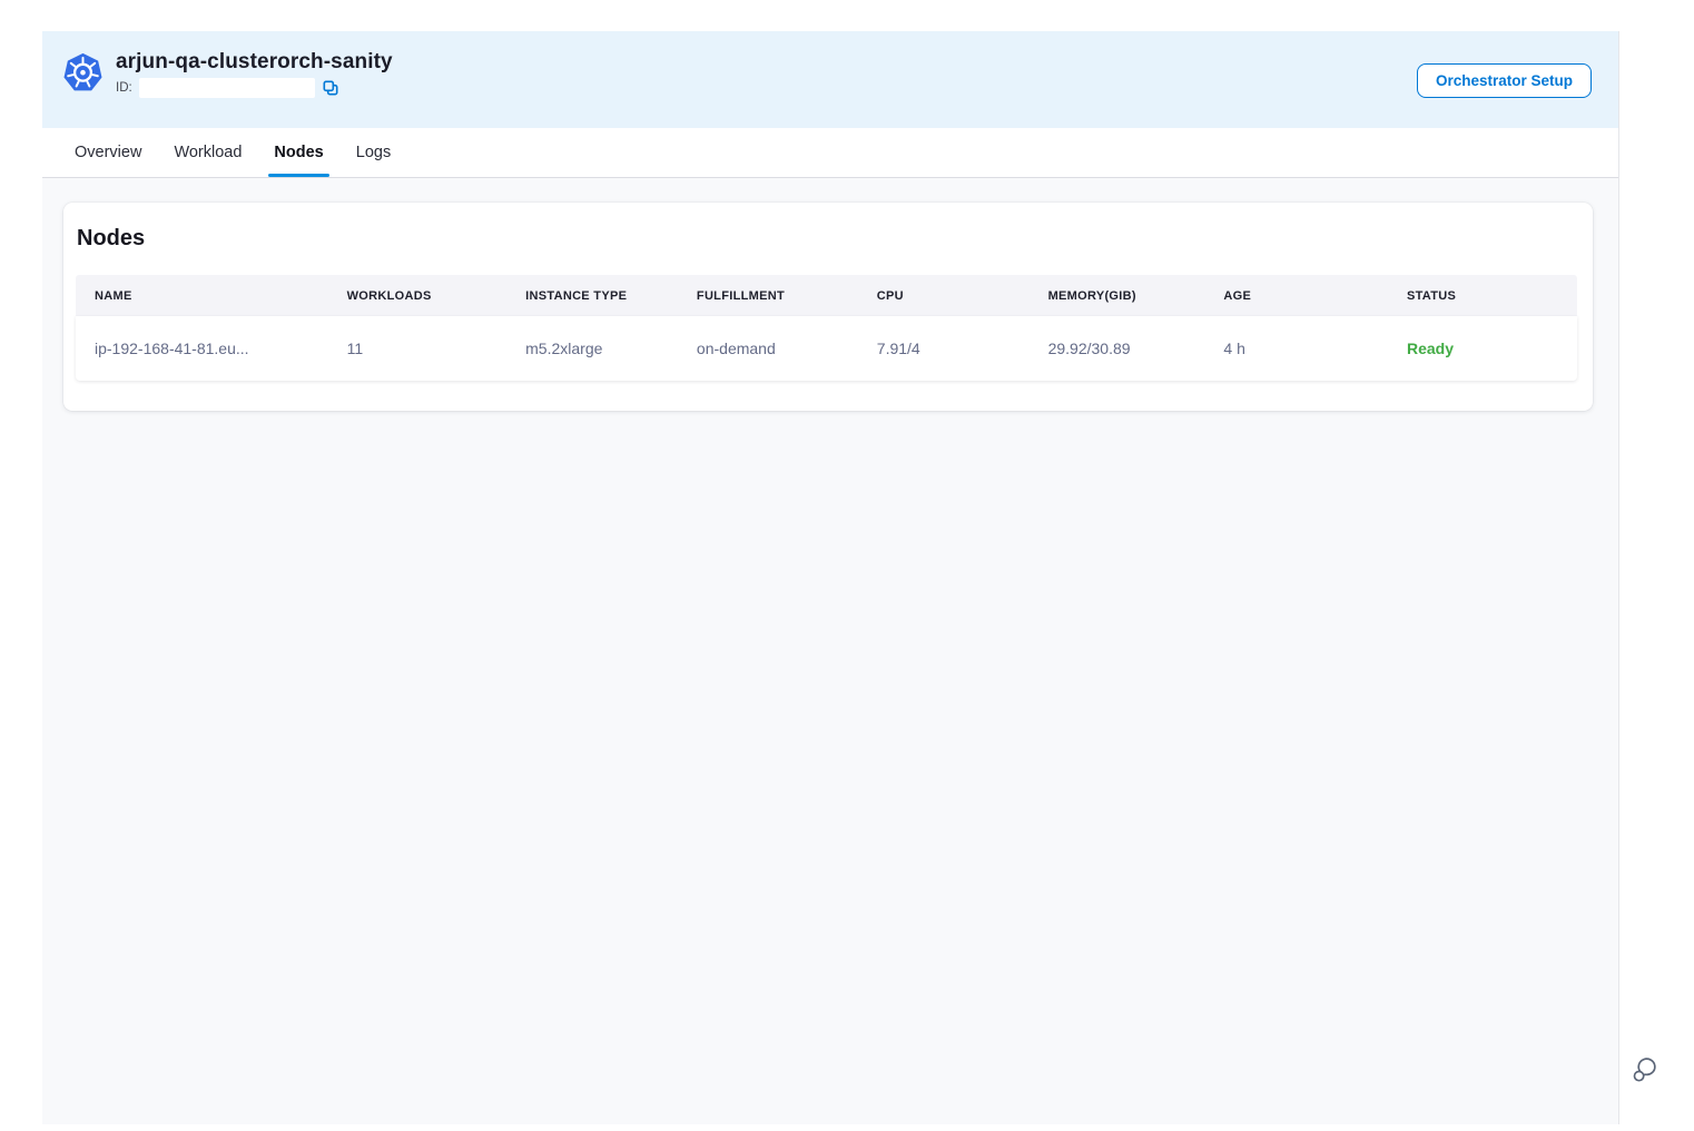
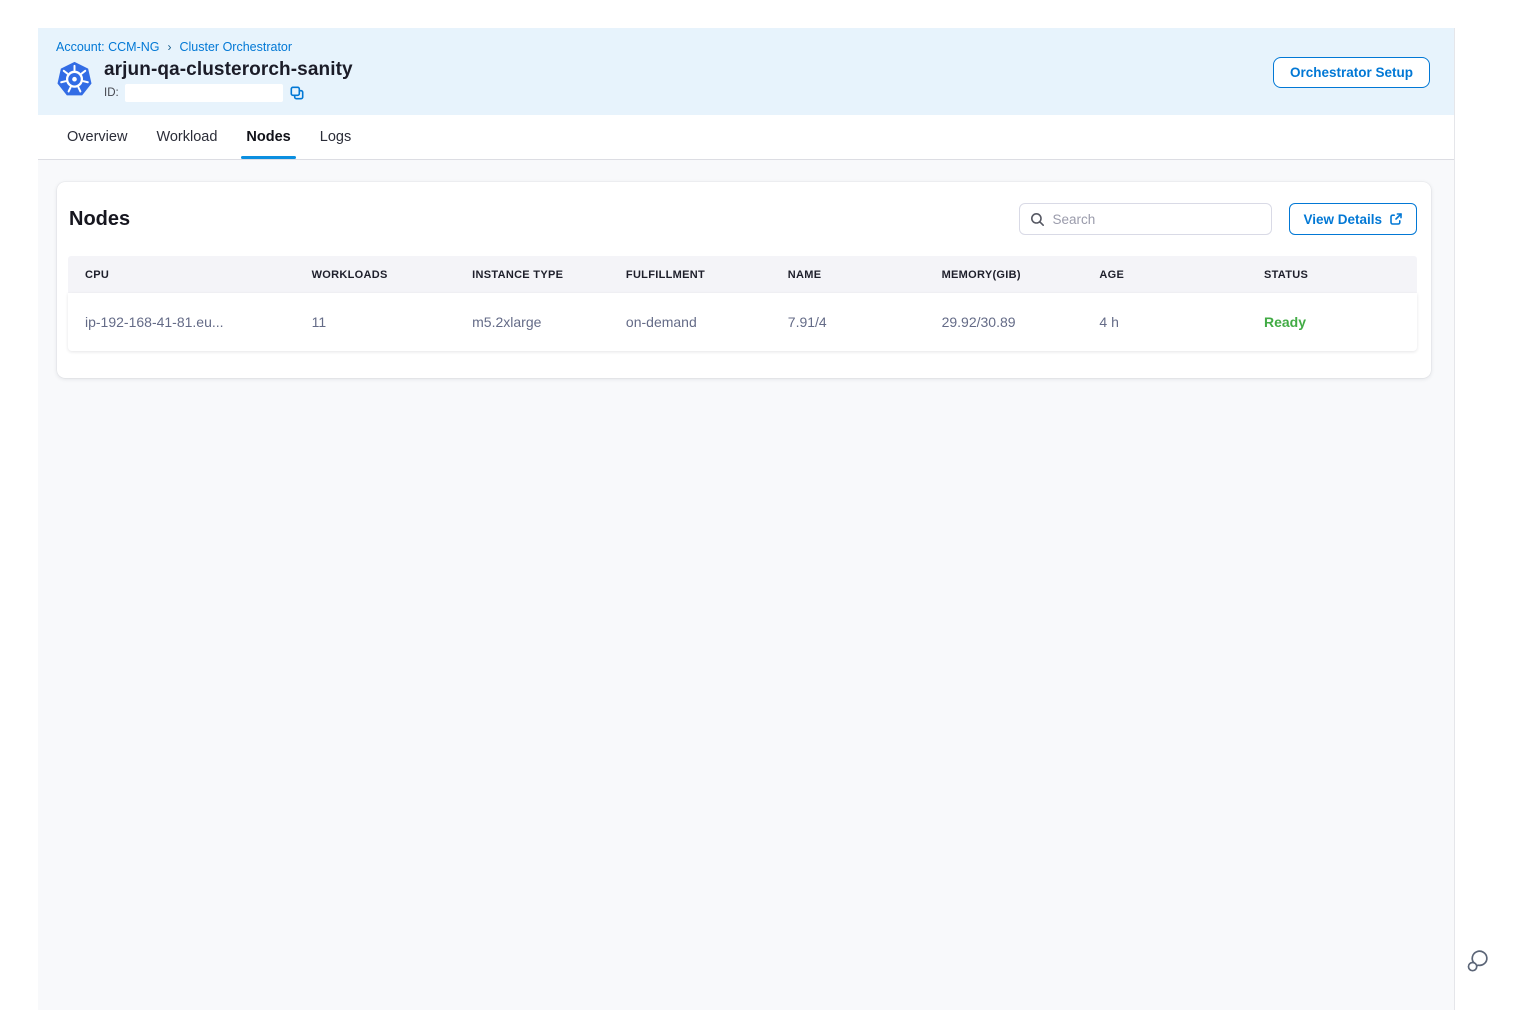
+ Account: CCM-NG
+ ›
+ Cluster Orchestrator
  arjun-qa-clusterorch-sanity
  ID:
  Orchestrator Setup
  Overview
  Workload
  Nodes
  Logs
  Nodes
+ Search
+ View Details
- NAME
+ CPU
  WORKLOADS
  INSTANCE TYPE
  FULFILLMENT
- CPU
+ NAME
  MEMORY(GIB)
  AGE
  STATUS
  ip-192-168-41-81.eu...
  11
  m5.2xlarge
  on-demand
  7.91/4
  29.92/30.89
  4 h
  Ready
